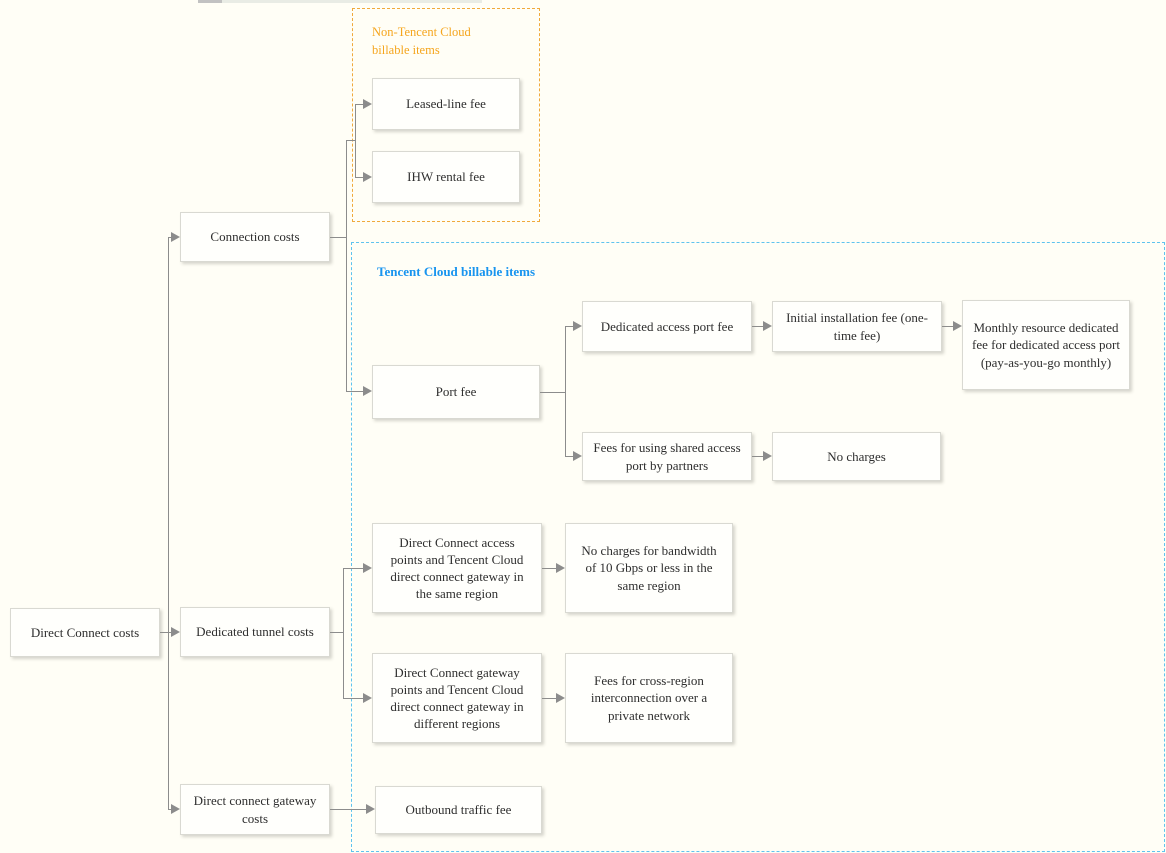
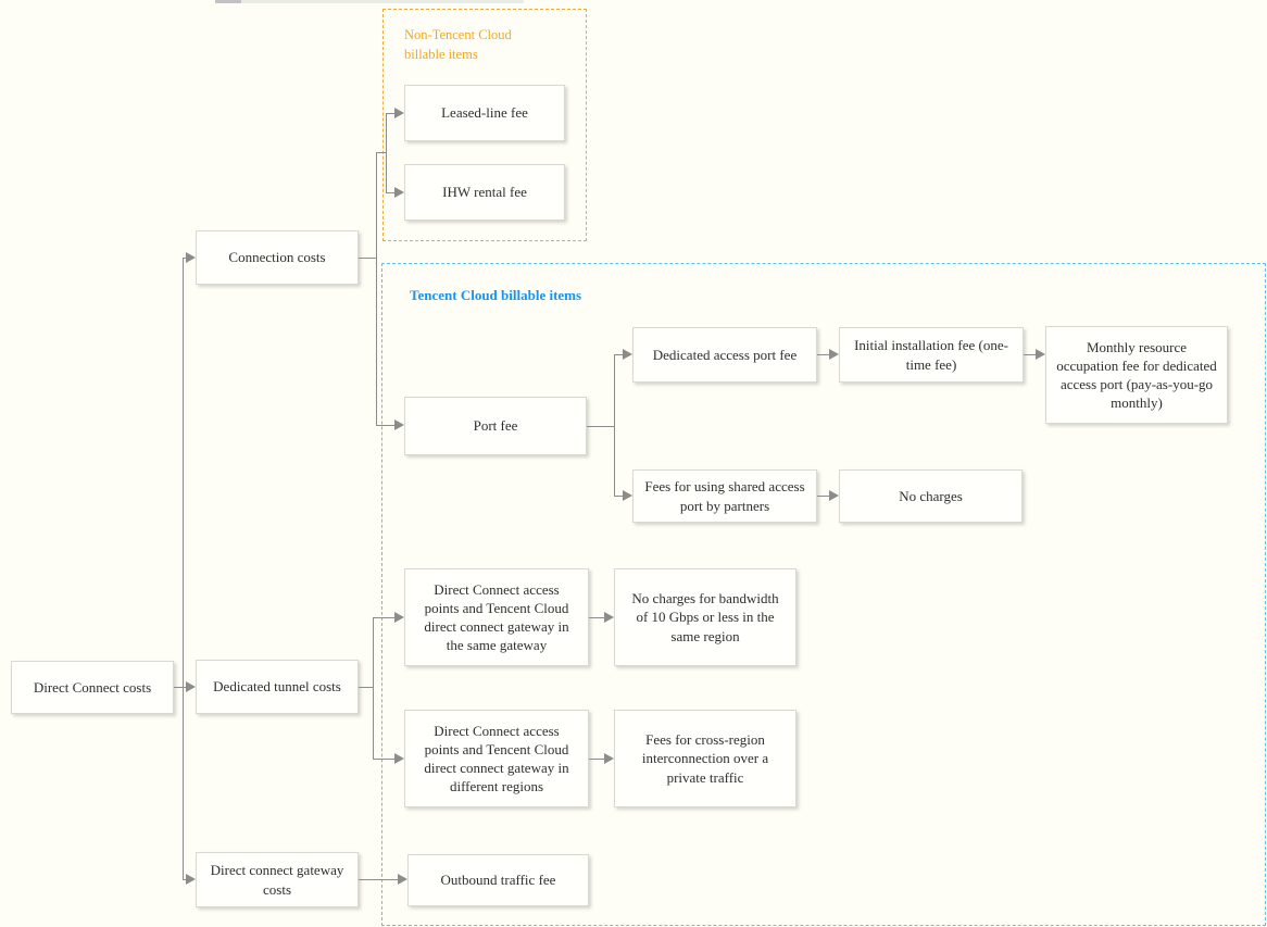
  Non-Tencent Cloud billable items
  Tencent Cloud billable items
  Direct Connect costs
  Connection costs
  Dedicated tunnel costs
  Direct connect gateway costs
  Leased-line fee
  IHW rental fee
  Port fee
  Dedicated access port fee
  Initial installation fee (one-time fee)
- Monthly resource dedicated fee for dedicated access port (pay-as-you-go monthly)
+ Monthly resource occupation fee for dedicated access port (pay-as-you-go monthly)
  Fees for using shared access port by partners
  No charges
- Direct Connect access points and Tencent Cloud direct connect gateway in the same region
+ Direct Connect access points and Tencent Cloud direct connect gateway in the same gateway
  No charges for bandwidth of 10 Gbps or less in the same region
- Direct Connect gateway points and Tencent Cloud direct connect gateway in different regions
+ Direct Connect access points and Tencent Cloud direct connect gateway in different regions
- Fees for cross-region interconnection over a private network
+ Fees for cross-region interconnection over a private traffic
  Outbound traffic fee
